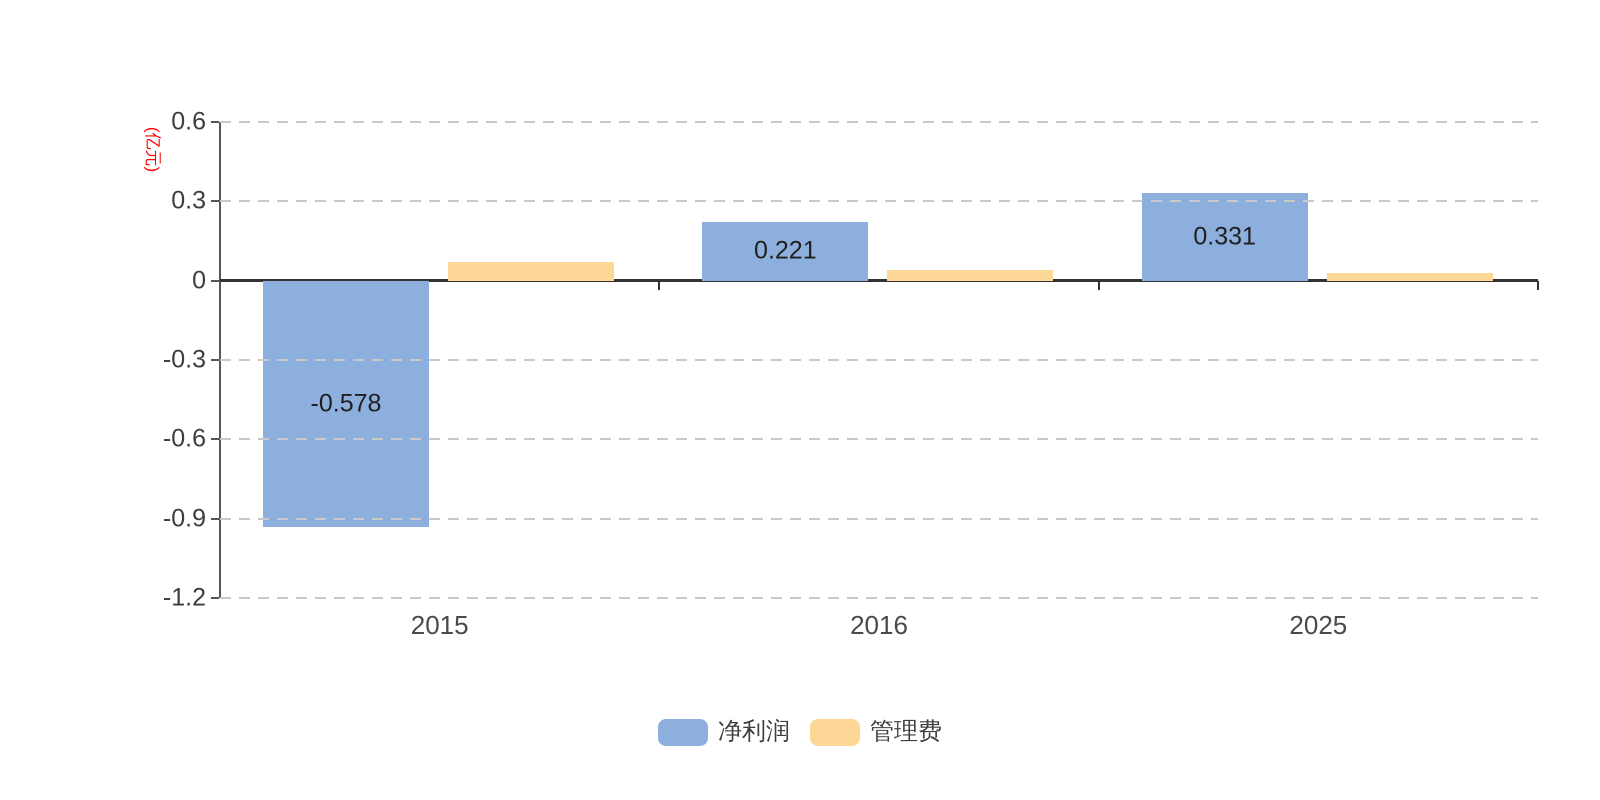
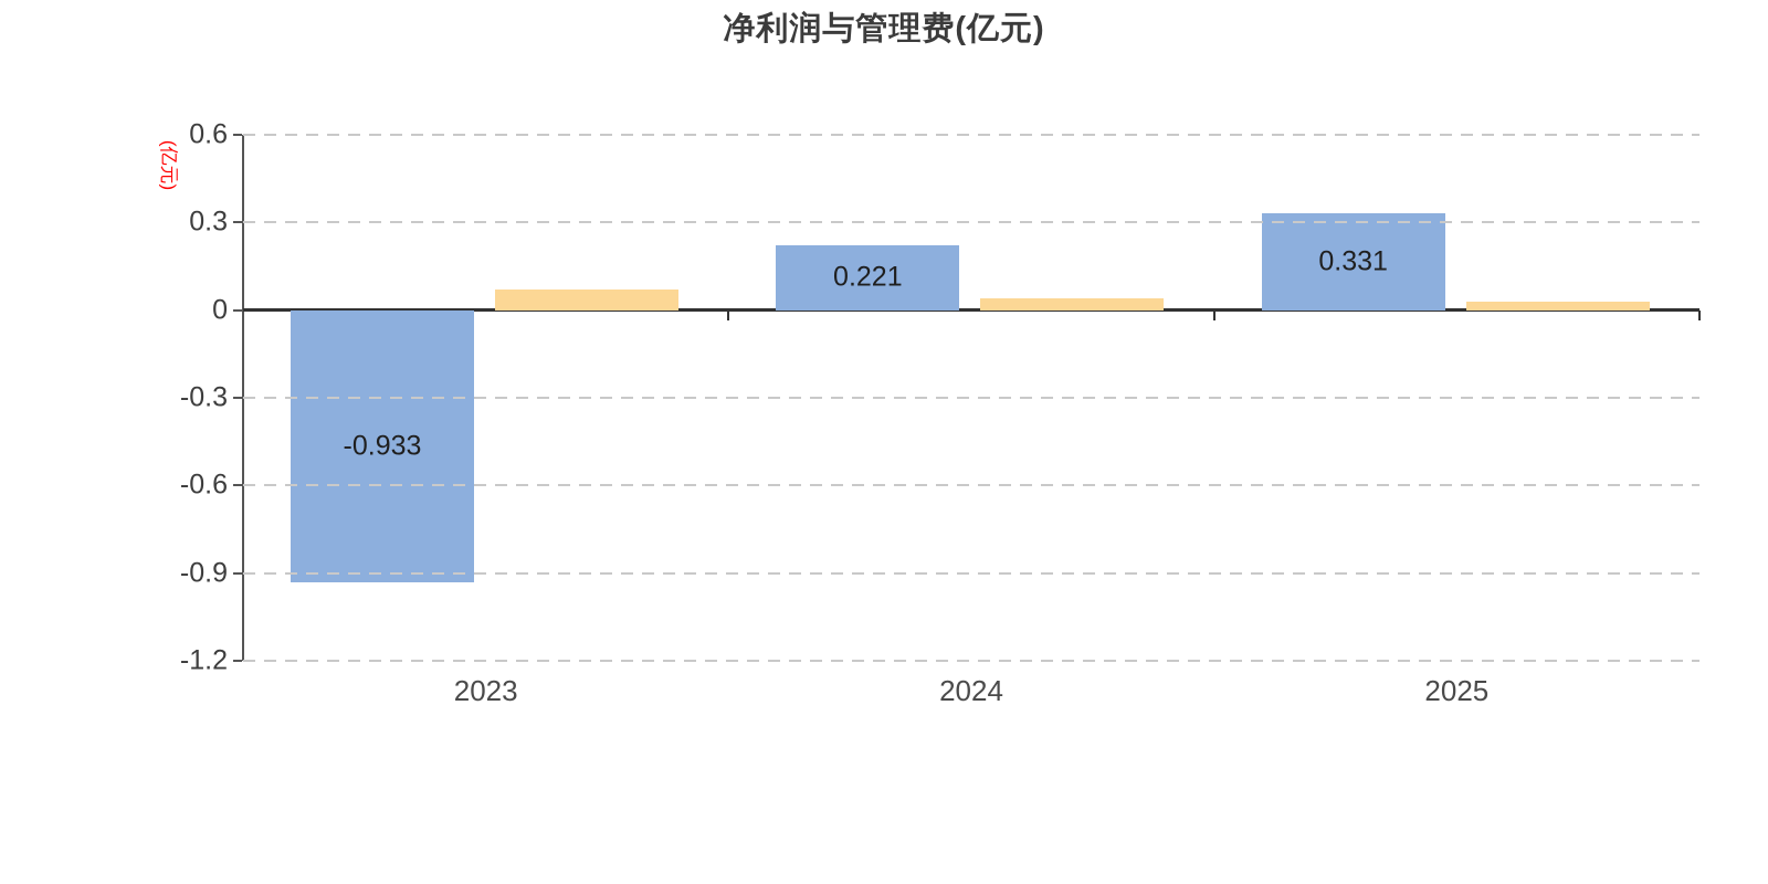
+ 净利润与管理费(亿元)
  0.6
  0.3
  0
  -0.3
  -0.6
  -0.9
  -1.2
- -0.578
+ -0.933
- 2015
+ 2023
  0.221
- 2016
+ 2024
  0.331
  2025
- 净利润
- 管理费
